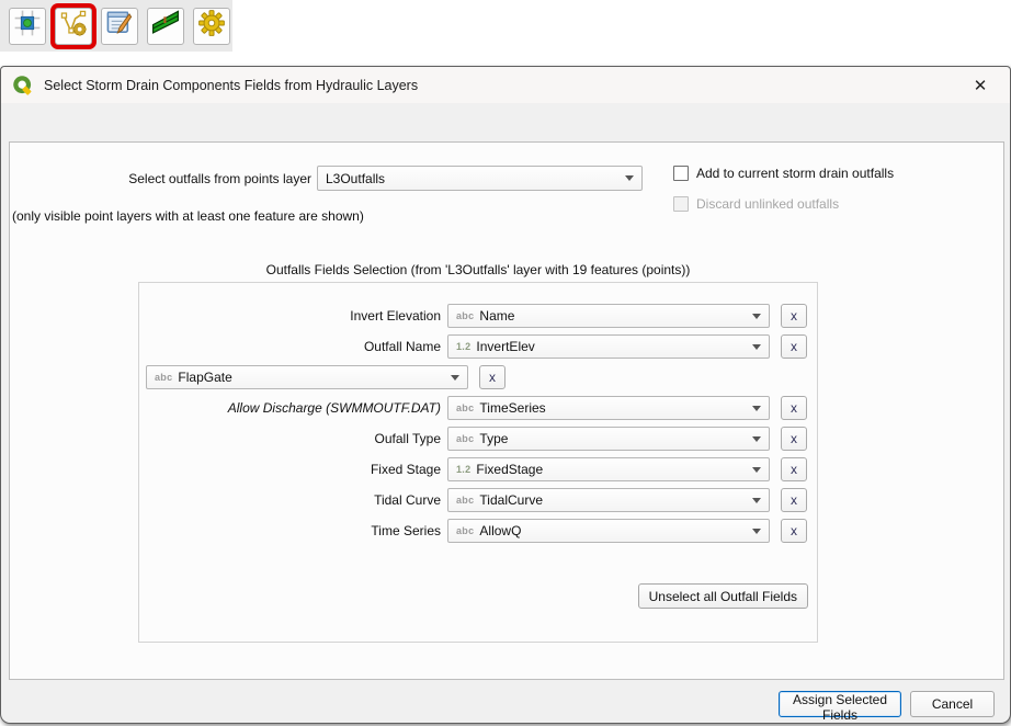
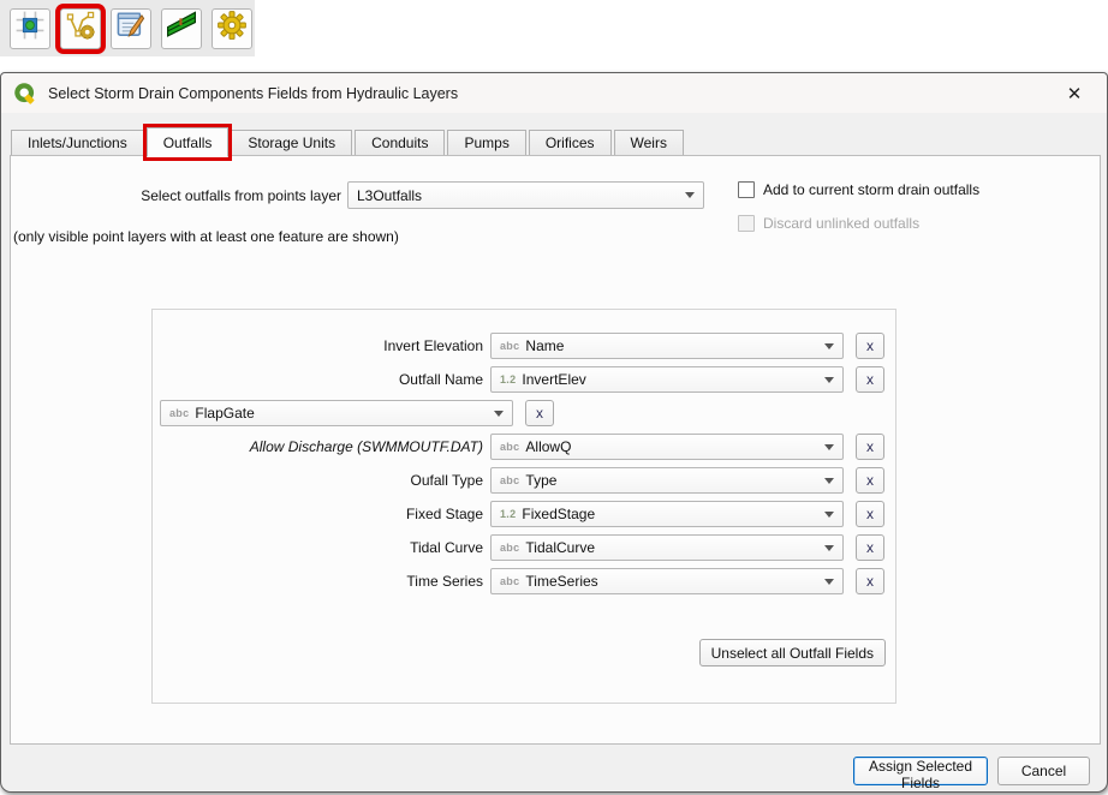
  Select Storm Drain Components Fields from Hydraulic Layers
  ✕
+ Inlets/Junctions
+ Outfalls
+ Storage Units
+ Conduits
+ Pumps
+ Orifices
+ Weirs
  Select outfalls from points layer
  L3Outfalls
  Add to current storm drain outfalls
  Discard unlinked outfalls
  (only visible point layers with at least one feature are shown)
- Outfalls Fields Selection (from 'L3Outfalls' layer with 19 features (points))
  Invert Elevation
  abc
  Name
  x
  Outfall Name
  1.2
  InvertElev
  x
  abc
  FlapGate
  x
  Allow Discharge (SWMMOUTF.DAT)
  abc
- TimeSeries
+ AllowQ
  x
  Oufall Type
  abc
  Type
  x
  Fixed Stage
  1.2
  FixedStage
  x
  Tidal Curve
  abc
  TidalCurve
  x
  Time Series
  abc
- AllowQ
+ TimeSeries
  x
  Unselect all Outfall Fields
  Assign Selected Fields
  Cancel
